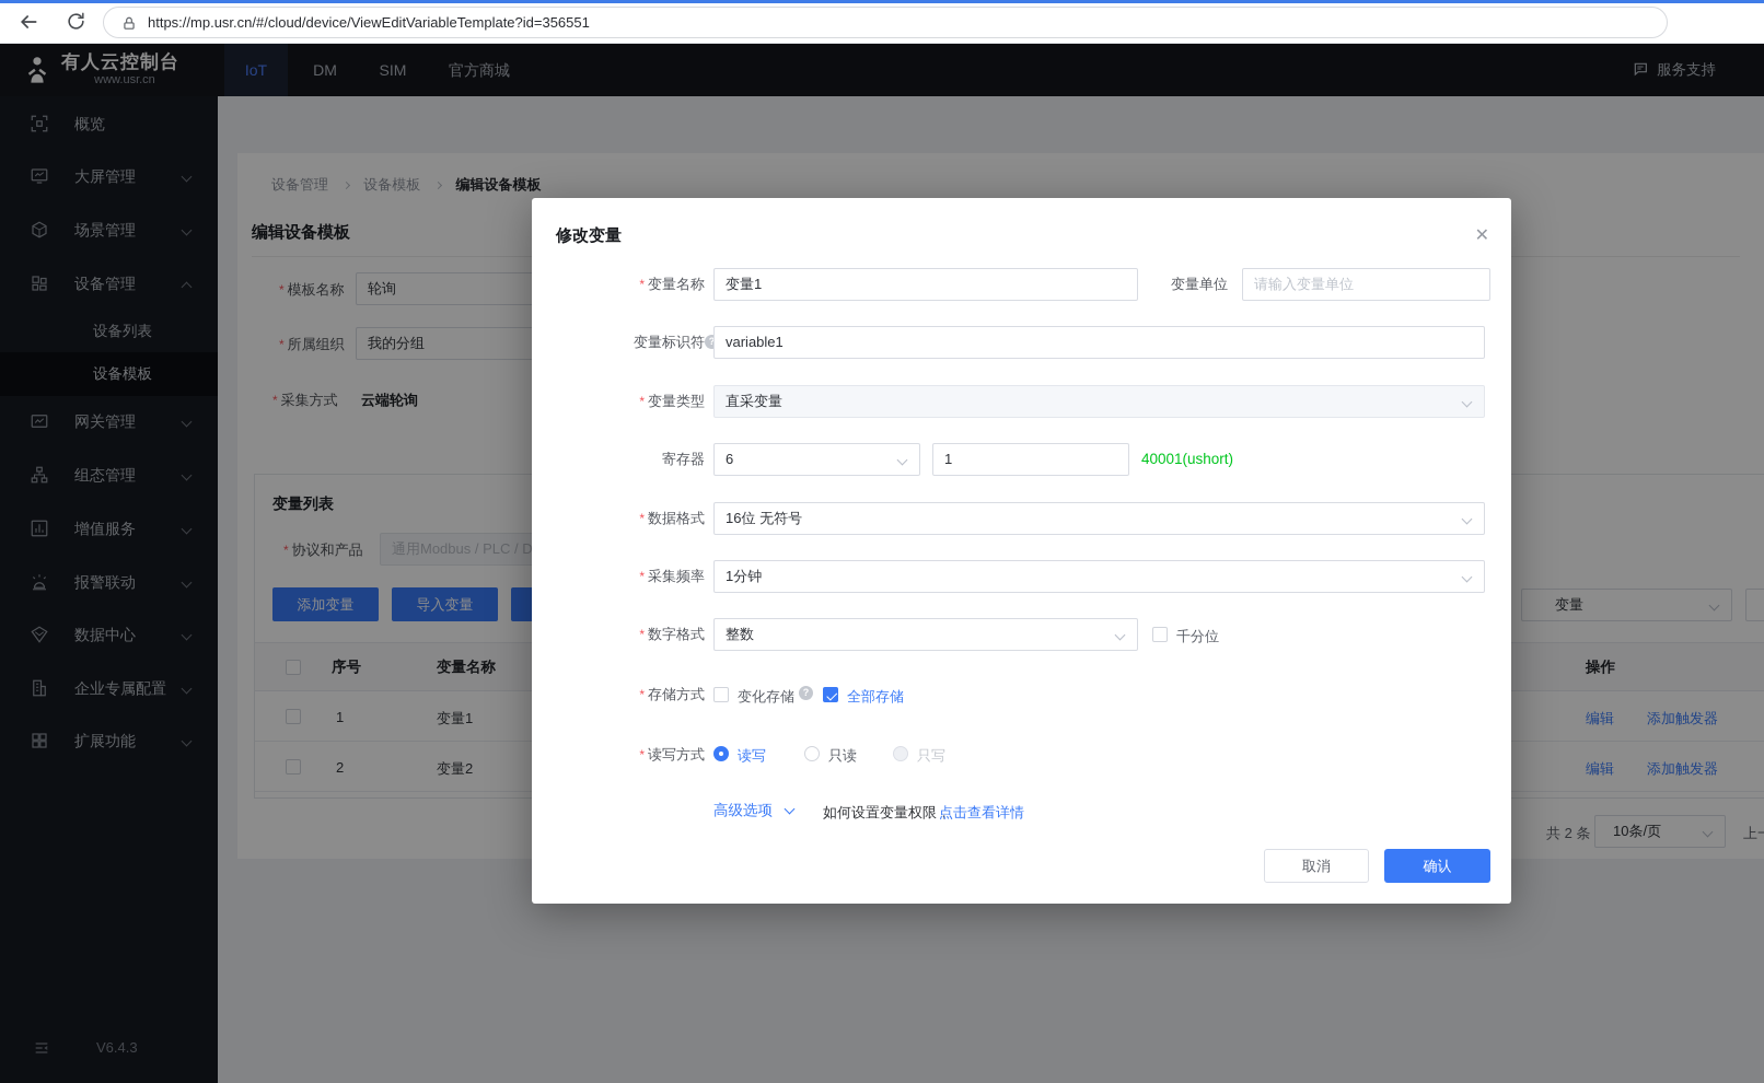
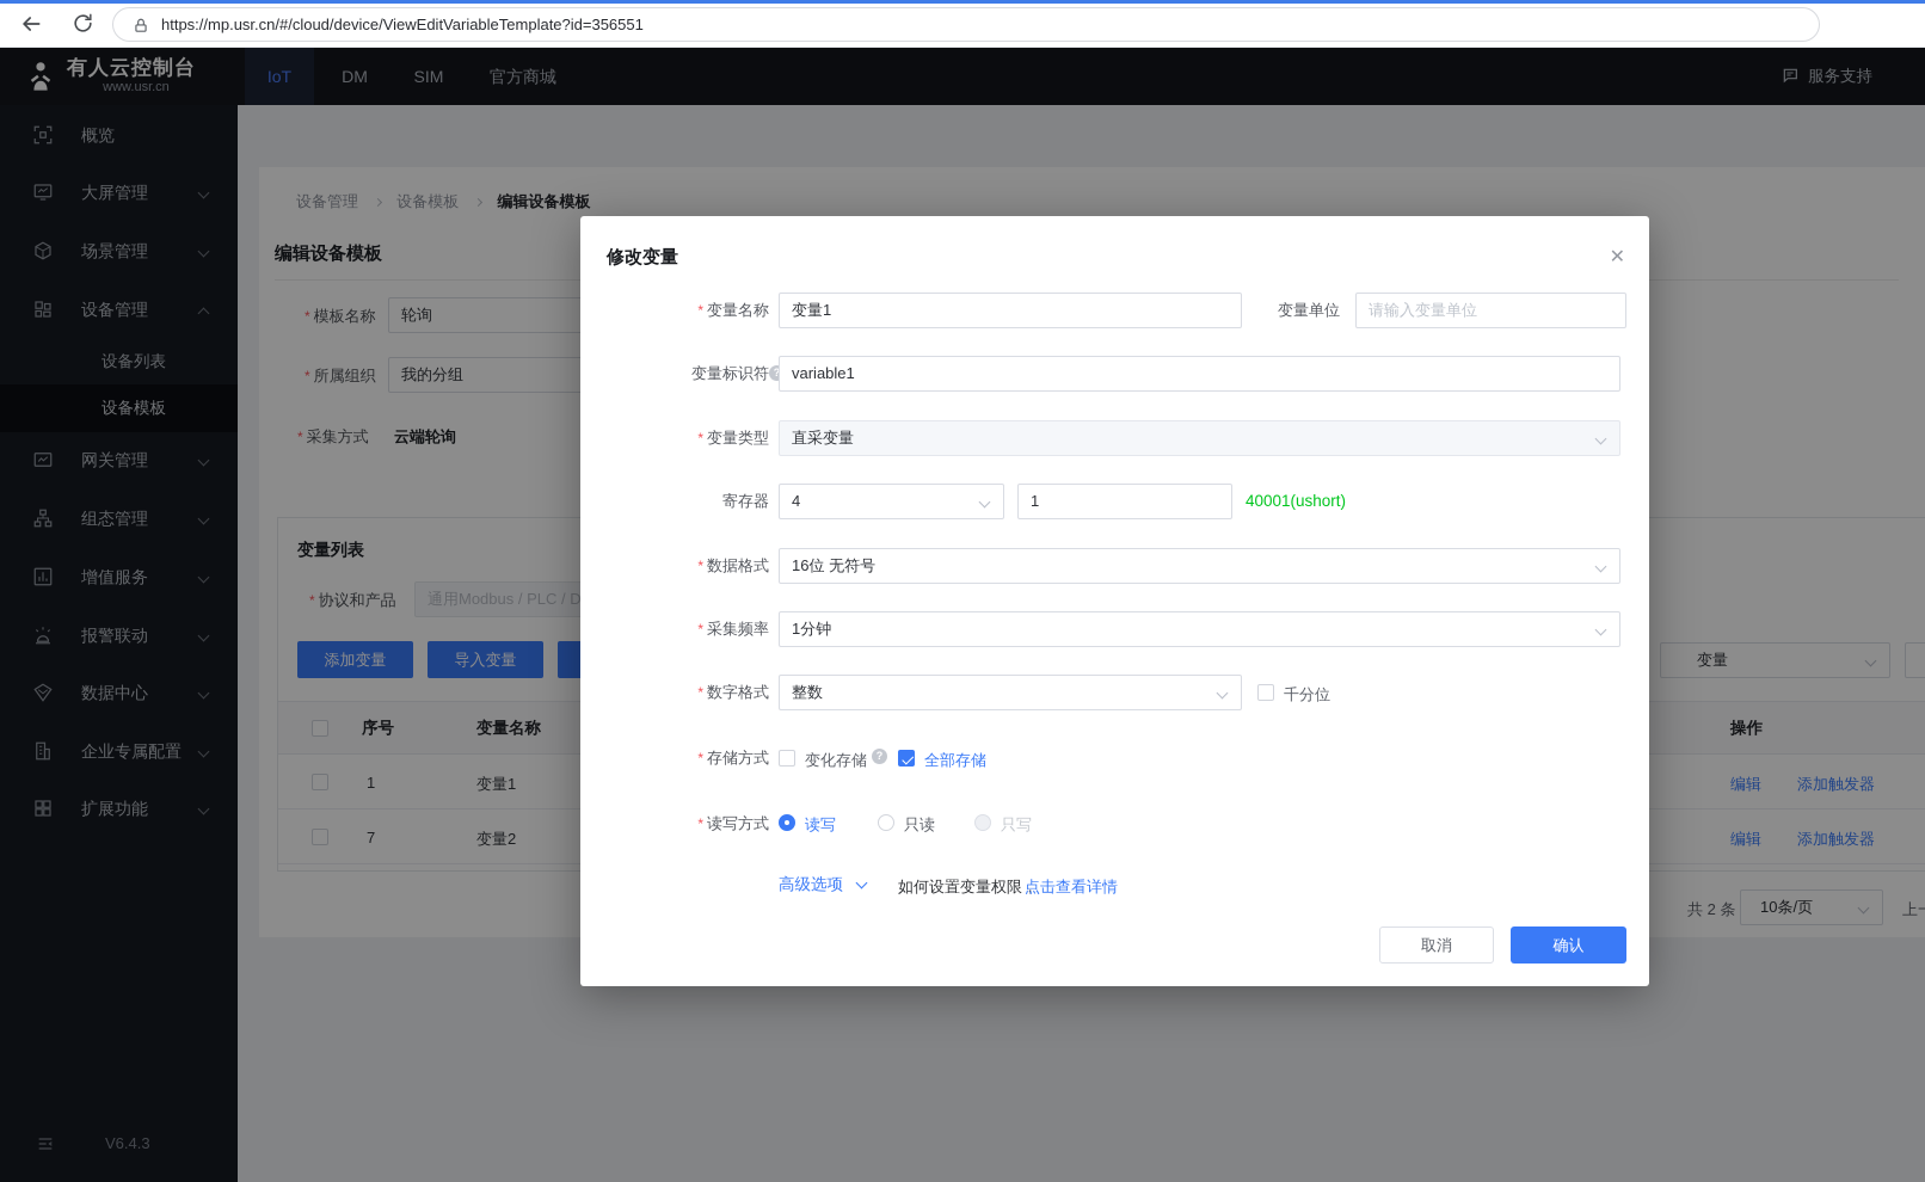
  https://mp.usr.cn/#/cloud/device/ViewEditVariableTemplate?id=356551
  有人云控制台
  www.usr.cn
  IoT
  DM
  SIM
  官方商城
  服务支持
  概览
  大屏管理
  场景管理
  设备管理
  设备列表
  设备模板
  网关管理
  组态管理
  增值服务
  报警联动
  数据中心
  企业专属配置
  扩展功能
  V6.4.3
  设备管理 设备模板 编辑设备模板
  编辑设备模板
  模板名称
  轮询
  所属组织
  我的分组
  采集方式
  云端轮询
  变量列表
  协议和产品
  通用Modbus / PLC / D
  添加变量
  导入变量
  序号
  变量名称
  操作
  1
  变量1
  编辑
  添加触发器
- 2
+ 7
  变量2
  编辑
  添加触发器
  变量
  共 2 条
  10条/页
  修改变量
  ✕
  变量名称
  变量1
  变量单位
  请输入变量单位
  变量标识符
  ?
  variable1
  变量类型
  直采变量
  寄存器
- 6
+ 4
  1
  40001(ushort)
  数据格式
  16位 无符号
  采集频率
  1分钟
  数字格式
  整数
  千分位
  存储方式
  变化存储
  ?
  全部存储
  读写方式
  读写
  只读
  只写
  高级选项
  如何设置变量权限，
  点击查看详情
  取消
  确认
